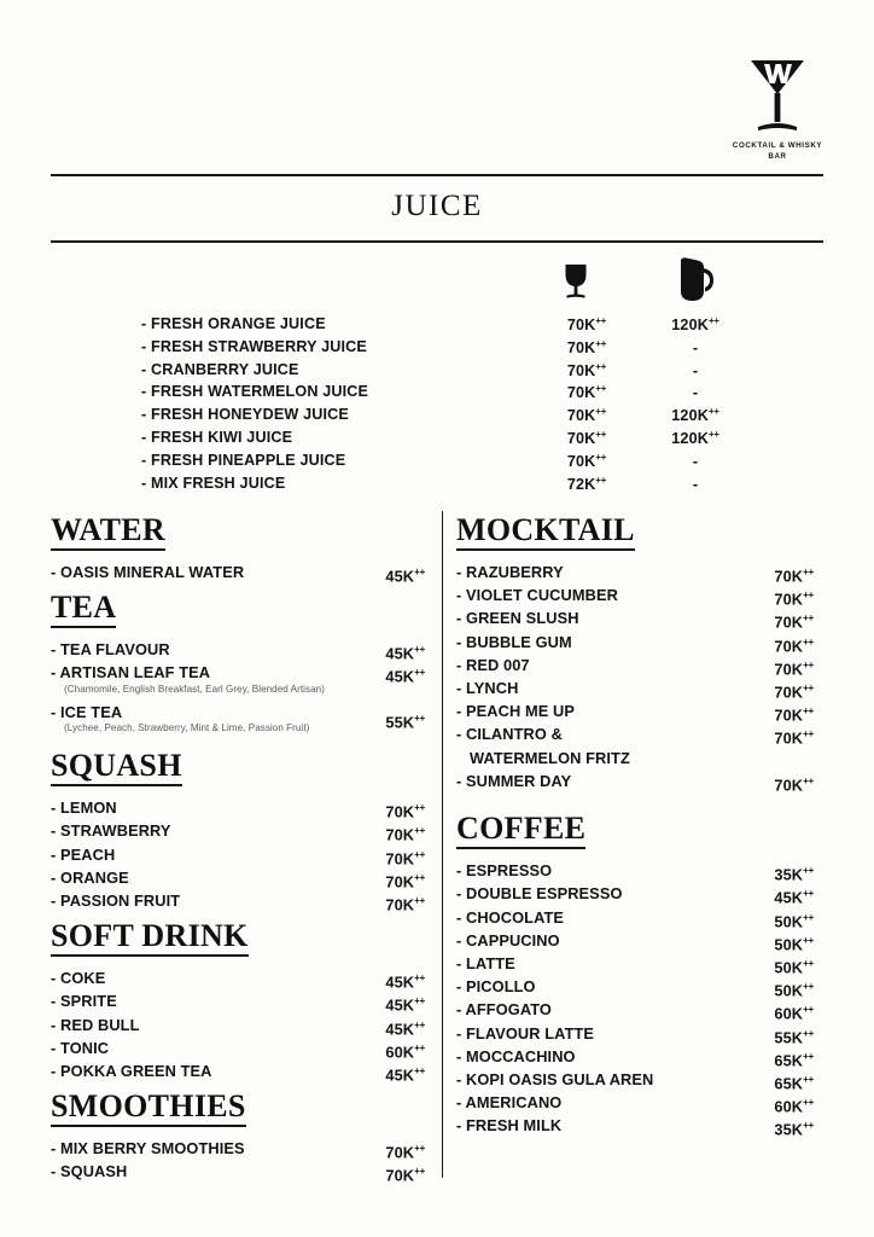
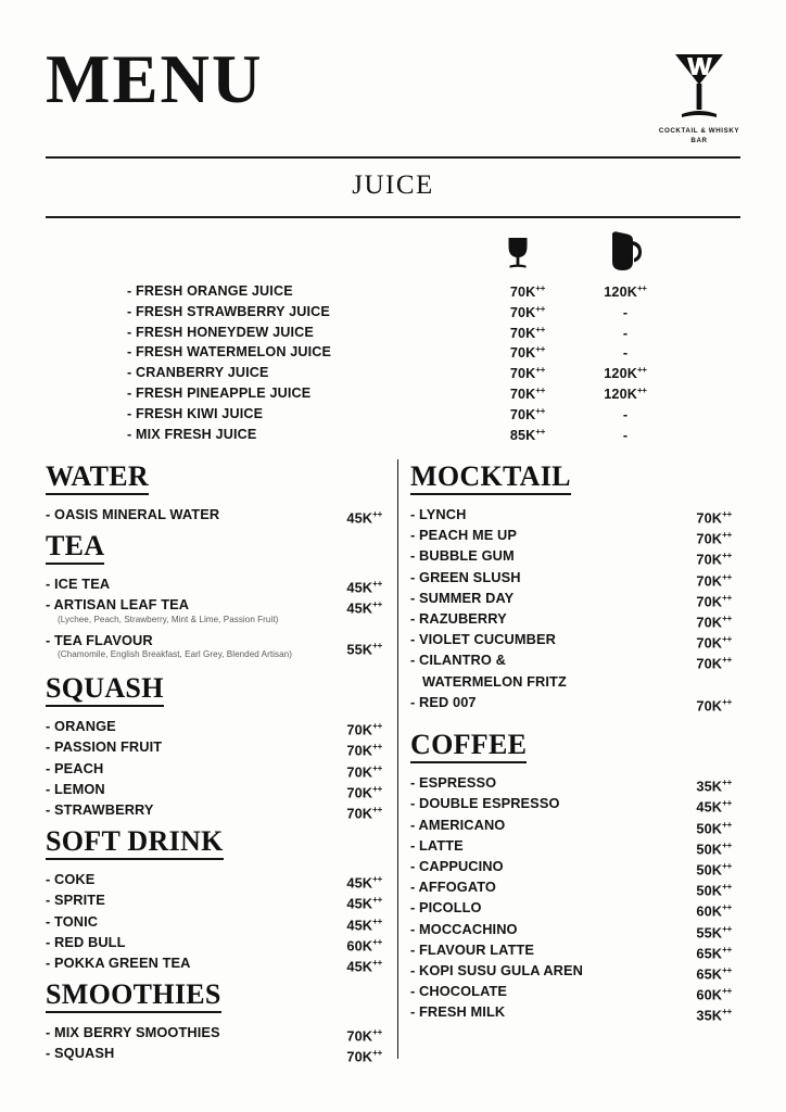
+ MENU
  JUICE
  - FRESH ORANGE JUICE
  70K++
  120K++
  - FRESH STRAWBERRY JUICE
  70K++
  -
- - CRANBERRY JUICE
+ - FRESH HONEYDEW JUICE
  70K++
  -
  - FRESH WATERMELON JUICE
  70K++
  -
- - FRESH HONEYDEW JUICE
+ - CRANBERRY JUICE
  70K++
  120K++
- - FRESH KIWI JUICE
+ - FRESH PINEAPPLE JUICE
  70K++
  120K++
- - FRESH PINEAPPLE JUICE
+ - FRESH KIWI JUICE
  70K++
  -
  - MIX FRESH JUICE
- 72K++
+ 85K++
  -
  WATER
  - OASIS MINERAL WATER
  45K++
  TEA
- - TEA FLAVOUR
+ - ICE TEA
  45K++
  - ARTISAN LEAF TEA
  45K++
- (Chamomile, English Breakfast, Earl Grey, Blended Artisan)
+ (Lychee, Peach, Strawberry, Mint & Lime, Passion Fruit)
- - ICE TEA
+ - TEA FLAVOUR
  55K++
- (Lychee, Peach, Strawberry, Mint & Lime, Passion Fruit)
+ (Chamomile, English Breakfast, Earl Grey, Blended Artisan)
  SQUASH
- - LEMON
+ - ORANGE
  70K++
- - STRAWBERRY
+ - PASSION FRUIT
  70K++
  - PEACH
  70K++
- - ORANGE
+ - LEMON
  70K++
- - PASSION FRUIT
+ - STRAWBERRY
  70K++
  SOFT DRINK
  - COKE
  45K++
  - SPRITE
  45K++
- - RED BULL
+ - TONIC
  45K++
- - TONIC
+ - RED BULL
  60K++
  - POKKA GREEN TEA
  45K++
  SMOOTHIES
  - MIX BERRY SMOOTHIES
  70K++
  - SQUASH
  70K++
  MOCKTAIL
- - RAZUBERRY
+ - LYNCH
  70K++
- - VIOLET CUCUMBER
+ - PEACH ME UP
  70K++
- - GREEN SLUSH
+ - BUBBLE GUM
  70K++
- - BUBBLE GUM
+ - GREEN SLUSH
  70K++
- - RED 007
+ - SUMMER DAY
  70K++
- - LYNCH
+ - RAZUBERRY
  70K++
- - PEACH ME UP
+ - VIOLET CUCUMBER
  70K++
  - CILANTRO &
  WATERMELON FRITZ
  70K++
- - SUMMER DAY
+ - RED 007
  70K++
  COFFEE
  - ESPRESSO
  35K++
  - DOUBLE ESPRESSO
  45K++
- - CHOCOLATE
+ - AMERICANO
  50K++
- - CAPPUCINO
+ - LATTE
  50K++
- - LATTE
+ - CAPPUCINO
  50K++
- - PICOLLO
+ - AFFOGATO
  50K++
- - AFFOGATO
+ - PICOLLO
  60K++
- - FLAVOUR LATTE
+ - MOCCACHINO
  55K++
- - MOCCACHINO
+ - FLAVOUR LATTE
  65K++
- - KOPI OASIS GULA AREN
+ - KOPI SUSU GULA AREN
  65K++
- - AMERICANO
+ - CHOCOLATE
  60K++
  - FRESH MILK
  35K++
